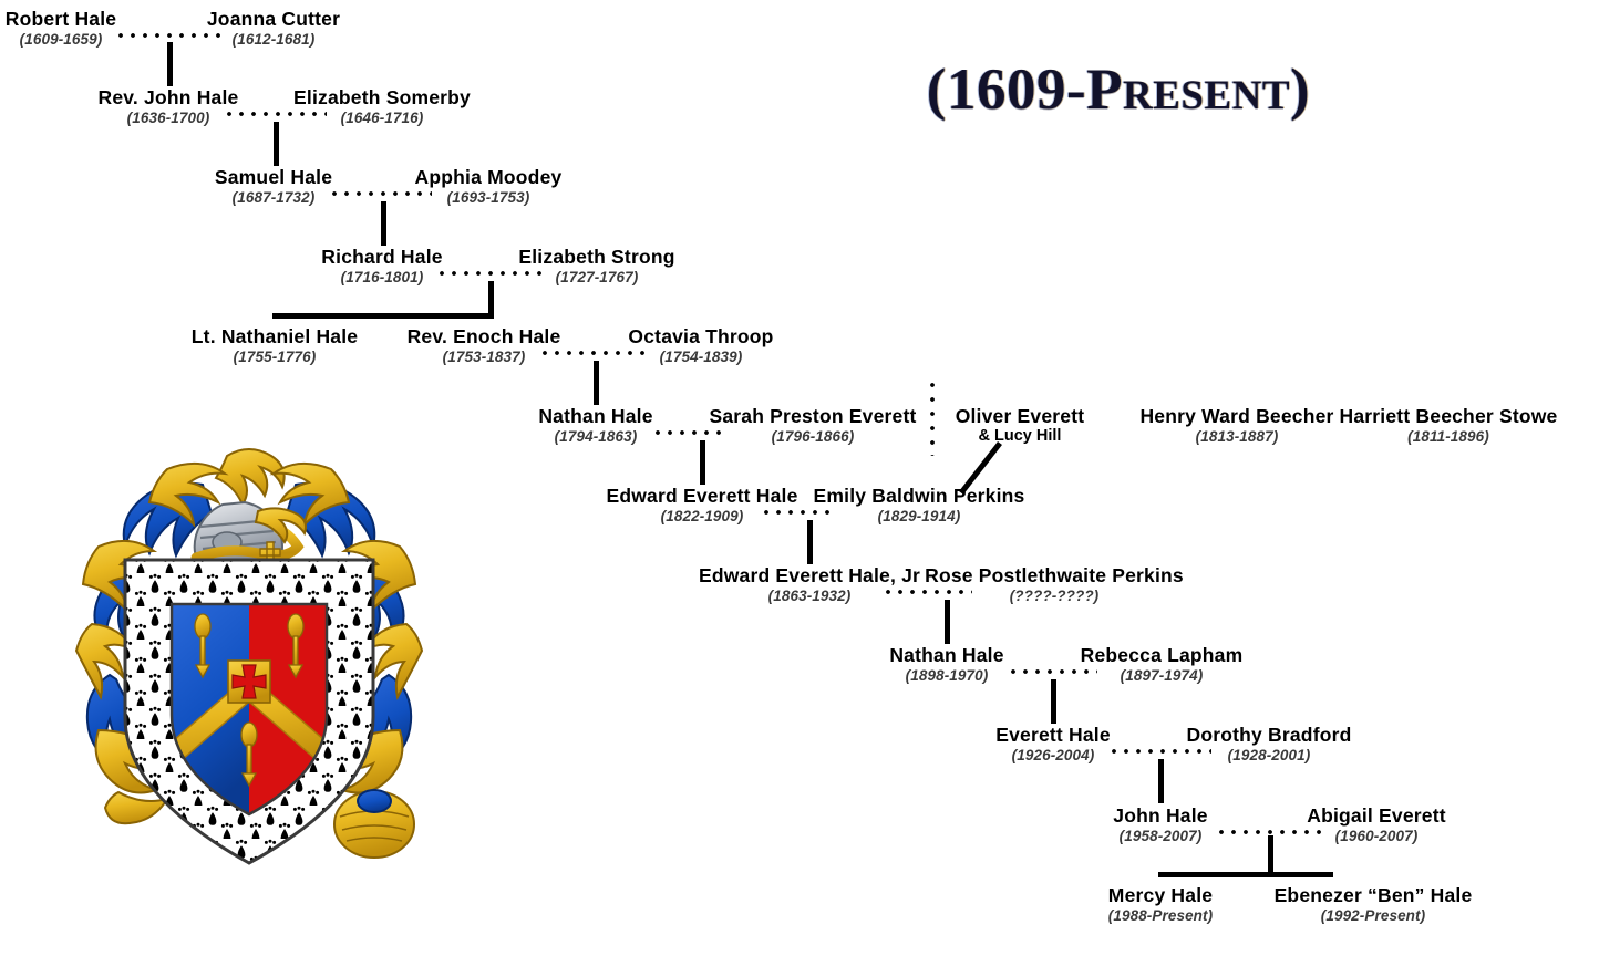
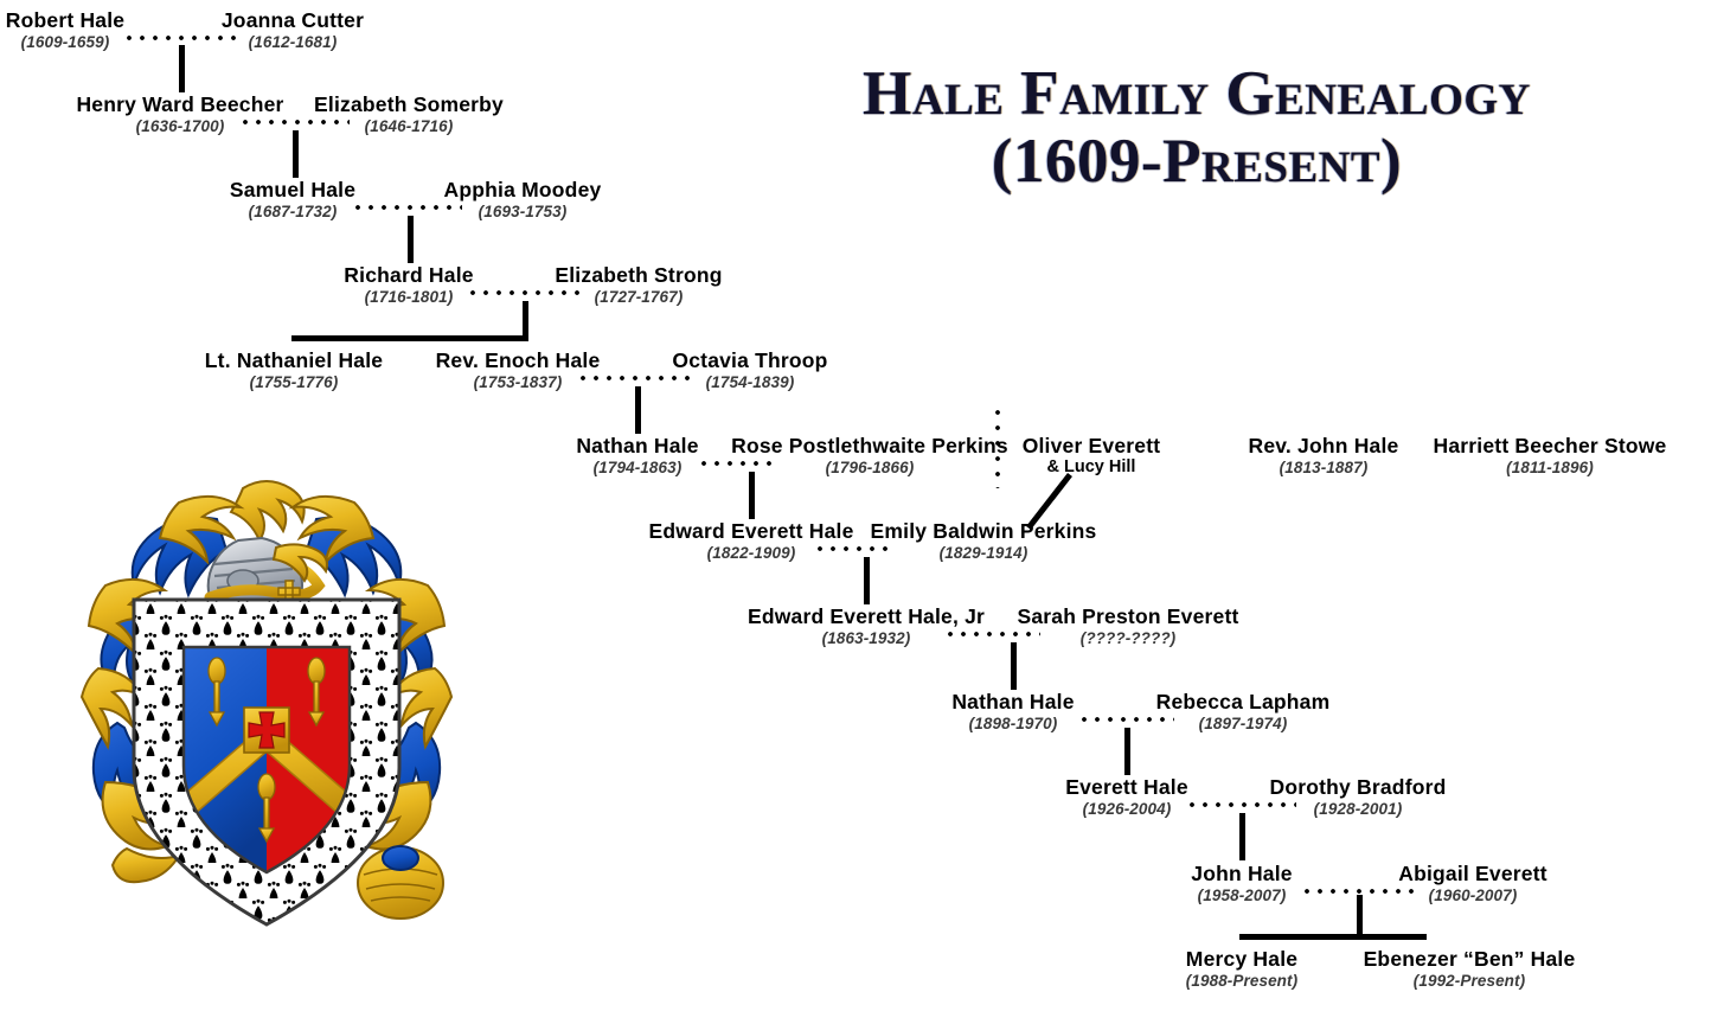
+ Hale Family Genealogy
  (1609-Present)
  Robert Hale
  (1609-1659)
  Joanna Cutter
  (1612-1681)
- Rev. John Hale
+ Henry Ward Beecher
  (1636-1700)
  Elizabeth Somerby
  (1646-1716)
  Samuel Hale
  (1687-1732)
  Apphia Moodey
  (1693-1753)
  Richard Hale
  (1716-1801)
  Elizabeth Strong
  (1727-1767)
  Lt. Nathaniel Hale
  (1755-1776)
  Rev. Enoch Hale
  (1753-1837)
  Octavia Throop
  (1754-1839)
  Nathan Hale
  (1794-1863)
- Sarah Preston Everett
+ Rose Postlethwaite Perkins
  (1796-1866)
  Oliver Everett
  & Lucy Hill
- Henry Ward Beecher
+ Rev. John Hale
  (1813-1887)
  Harriett Beecher Stowe
  (1811-1896)
  Edward Everett Hale
  (1822-1909)
  Emily Baldwin Perkins
  (1829-1914)
  Edward Everett Hale, Jr
  (1863-1932)
- Rose Postlethwaite Perkins
+ Sarah Preston Everett
  (????-????)
  Nathan Hale
  (1898-1970)
  Rebecca Lapham
  (1897-1974)
  Everett Hale
  (1926-2004)
  Dorothy Bradford
  (1928-2001)
  John Hale
  (1958-2007)
  Abigail Everett
  (1960-2007)
  Mercy Hale
  (1988-Present)
  Ebenezer “Ben” Hale
  (1992-Present)
